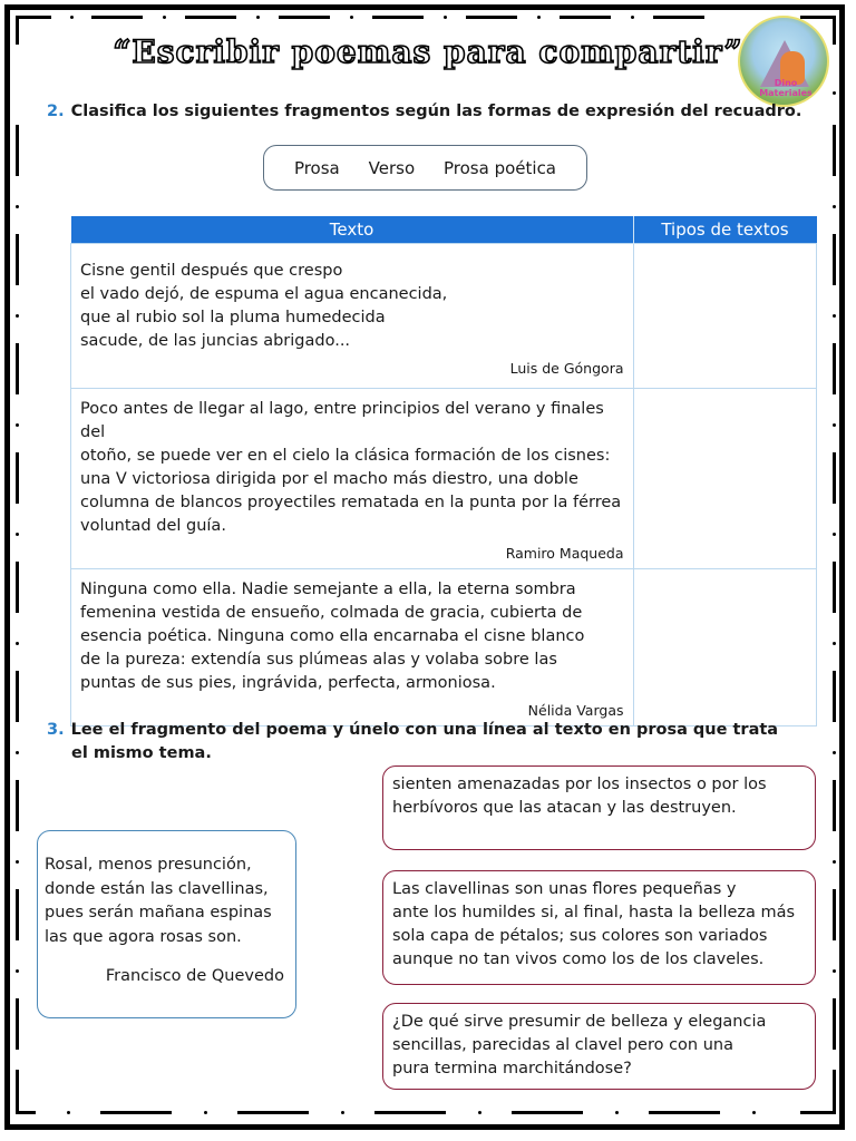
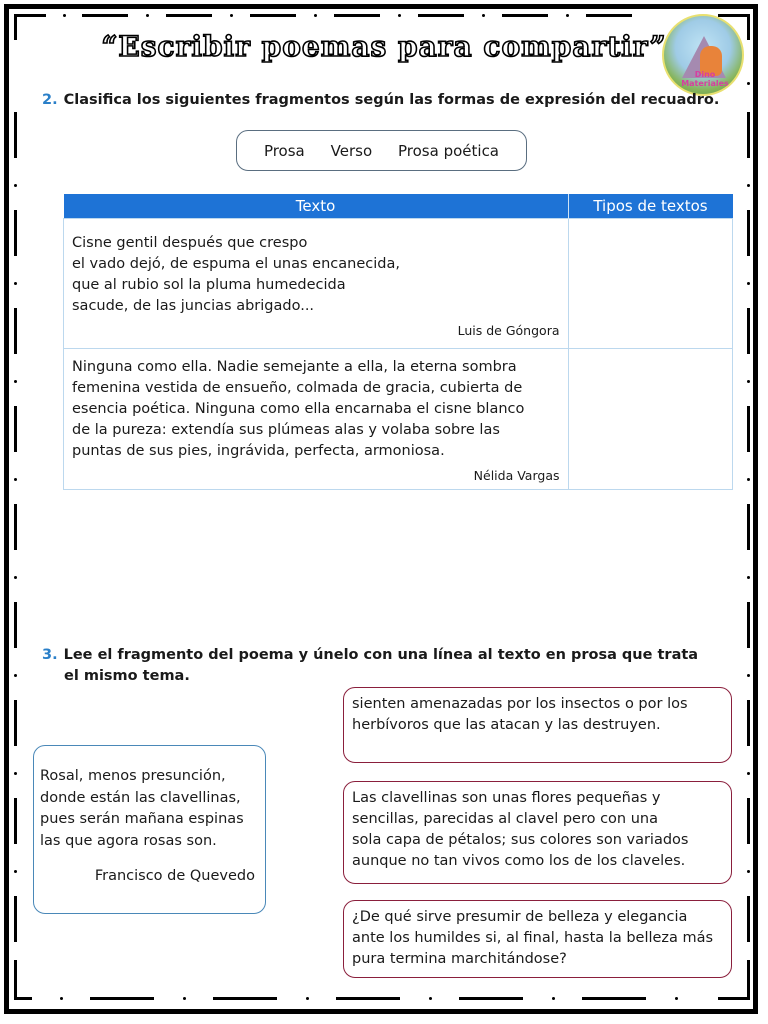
  “Escribir poemas para compartir”
  Dino Materiales
  2. Clasifica los siguientes fragmentos según las formas de expresión del recuadro.
  Prosa
  Verso
  Prosa poética
  Texto	Tipos de textos
- Cisne gentil después que crespo el vado dejó, de espuma el agua encanecida, que al rubio sol la pluma humedecida sacude, de las juncias abrigado... Luis de Góngora
+ Cisne gentil después que crespo el vado dejó, de espuma el unas encanecida, que al rubio sol la pluma humedecida sacude, de las juncias abrigado... Luis de Góngora
- Poco antes de llegar al lago, entre principios del verano y finales del otoño, se puede ver en el cielo la clásica formación de los cisnes: una V victoriosa dirigida por el macho más diestro, una doble columna de blancos proyectiles rematada en la punta por la férrea voluntad del guía. Ramiro Maqueda
  Ninguna como ella. Nadie semejante a ella, la eterna sombra femenina vestida de ensueño, colmada de gracia, cubierta de esencia poética. Ninguna como ella encarnaba el cisne blanco de la pureza: extendía sus plúmeas alas y volaba sobre las puntas de sus pies, ingrávida, perfecta, armoniosa. Nélida Vargas
  3. Lee el fragmento del poema y únelo con una línea al texto en prosa que trata
  el mismo tema.
  Rosal, menos presunción,
  donde están las clavellinas,
  pues serán mañana espinas
  las que agora rosas son.
  Francisco de Quevedo
  sienten amenazadas por los insectos o por los
  herbívoros que las atacan y las destruyen.
  Las clavellinas son unas flores pequeñas y
- ante los humildes si, al final, hasta la belleza más
+ sencillas, parecidas al clavel pero con una
  sola capa de pétalos; sus colores son variados
  aunque no tan vivos como los de los claveles.
  ¿De qué sirve presumir de belleza y elegancia
- sencillas, parecidas al clavel pero con una
+ ante los humildes si, al final, hasta la belleza más
  pura termina marchitándose?
